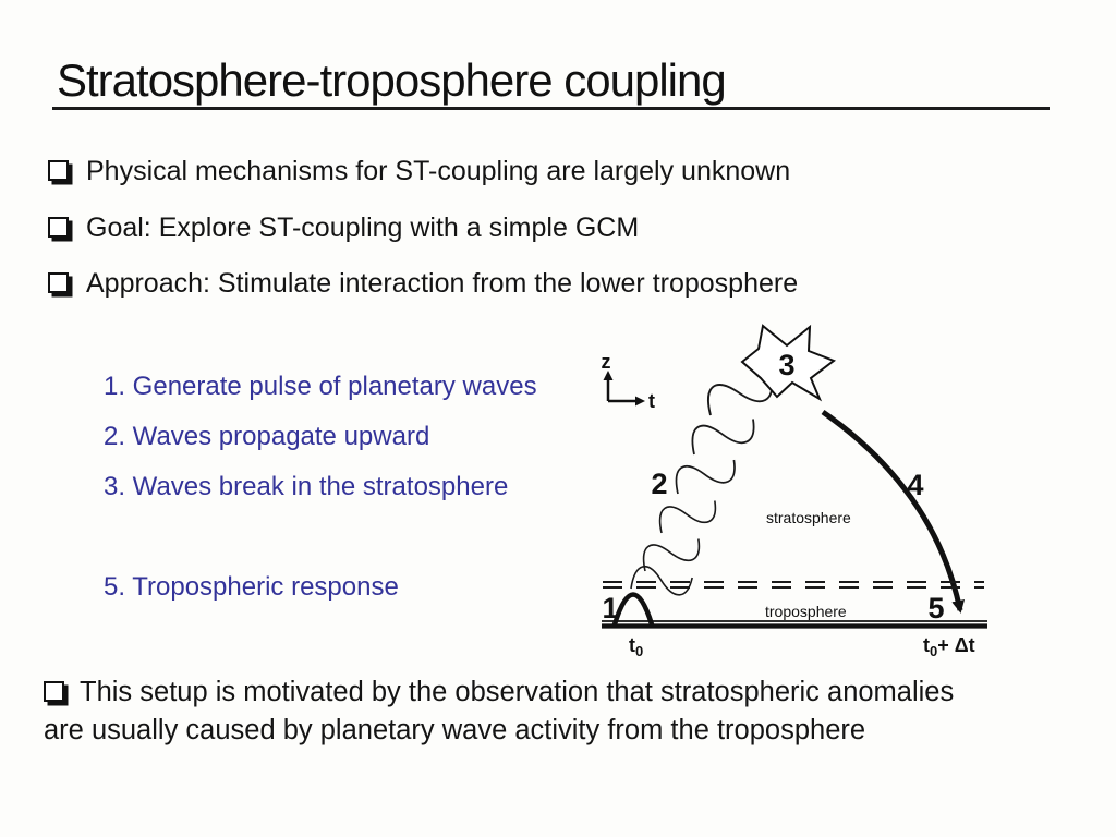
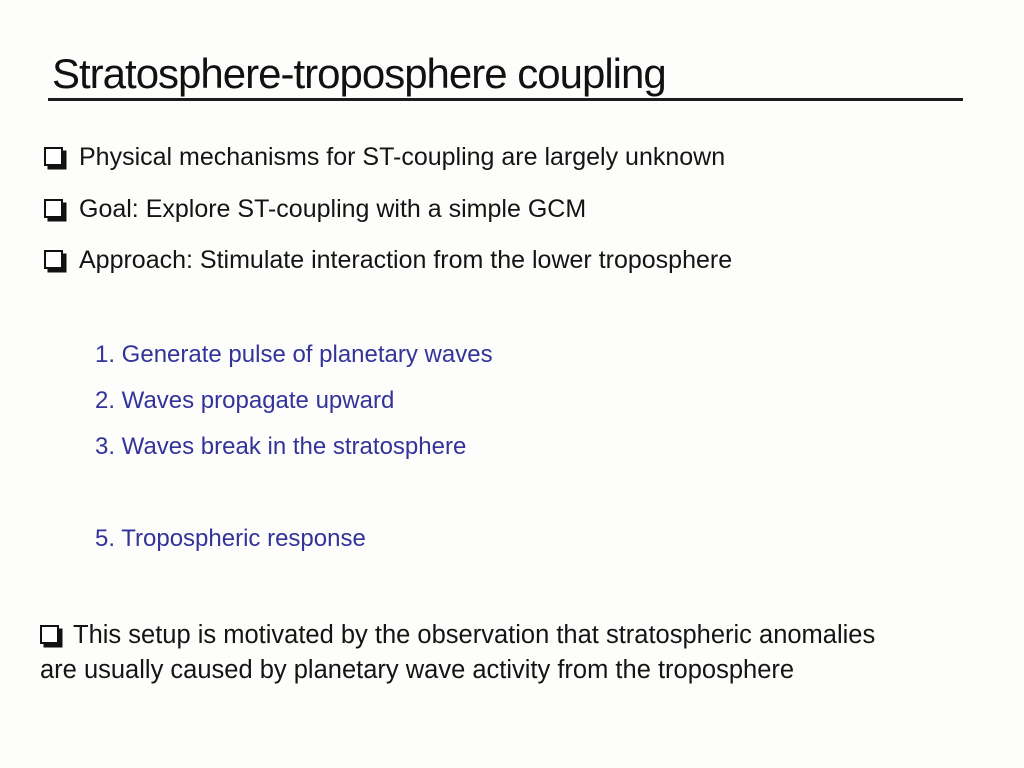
  Stratosphere-troposphere coupling
  Physical mechanisms for ST-coupling are largely unknown
  Goal: Explore ST-coupling with a simple GCM
  Approach: Stimulate interaction from the lower troposphere
  1. Generate pulse of planetary waves
  2. Waves propagate upward
  3. Waves break in the stratosphere
  5. Tropospheric response
- z
- t
- 1
- 2
- 3
- 4
- 5
- stratosphere
- troposphere
- t0
- t0+ Δt
  This setup is motivated by the observation that stratospheric anomalies
  are usually caused by planetary wave activity from the troposphere
